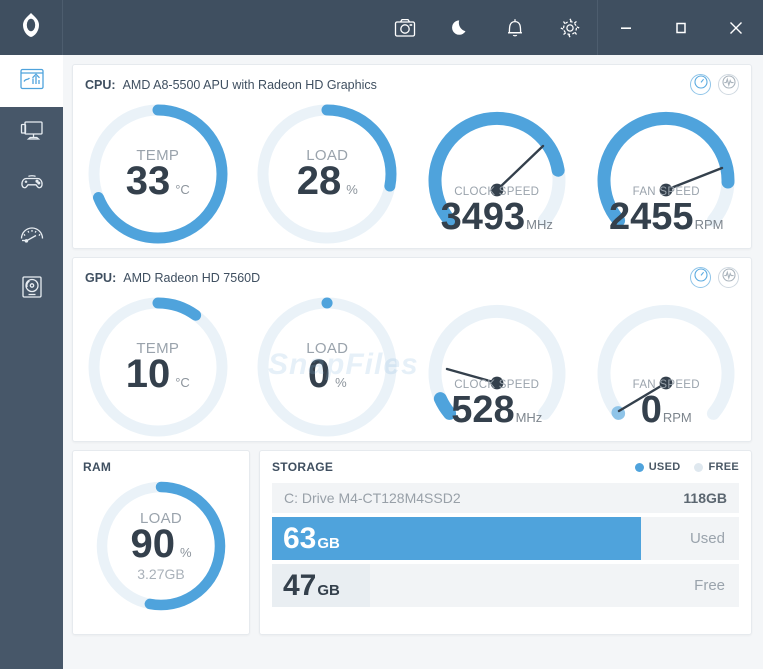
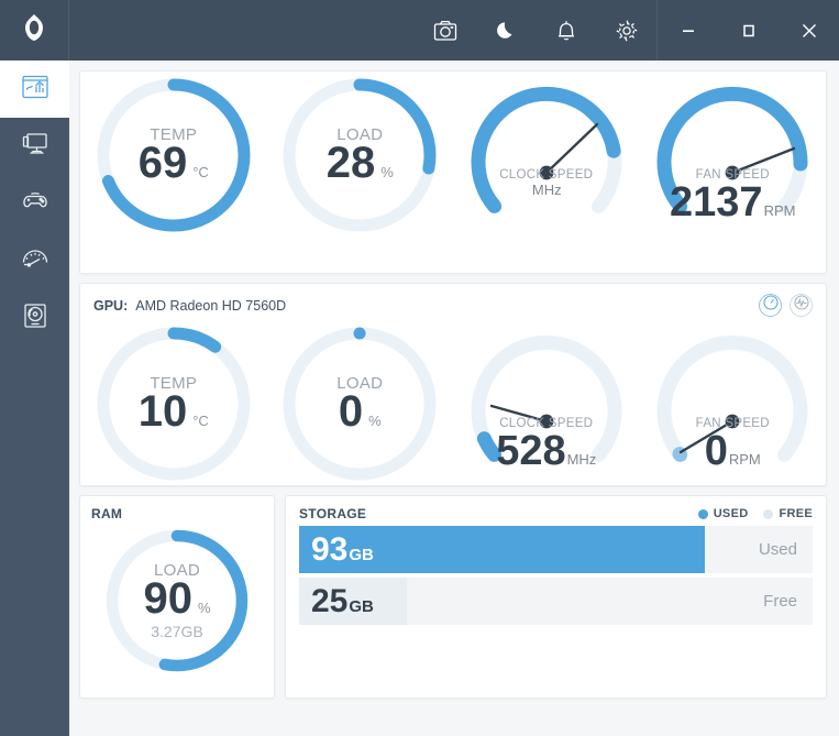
- CPU:
- AMD A8-5500 APU with Radeon HD Graphics
  TEMP
- 33
+ 69
  °C
  LOAD
  28
  %
  CLOCK SPEED
- 3493
  MHz
  FAN SPEED
- 2455
+ 2137
  RPM
  GPU:
  AMD Radeon HD 7560D
  TEMP
  10
  °C
  LOAD
  0
  %
  CLOCK SPEED
  528
  MHz
  FAN SPEED
  0
  RPM
  RAM
  LOAD
  90
  %
  3.27GB
  STORAGE
  USED
  FREE
- C: Drive M4-CT128M4SSD2
- 118GB
- 63
+ 93
  GB
  Used
- 47
+ 25
  GB
  Free
- SnapFiles
